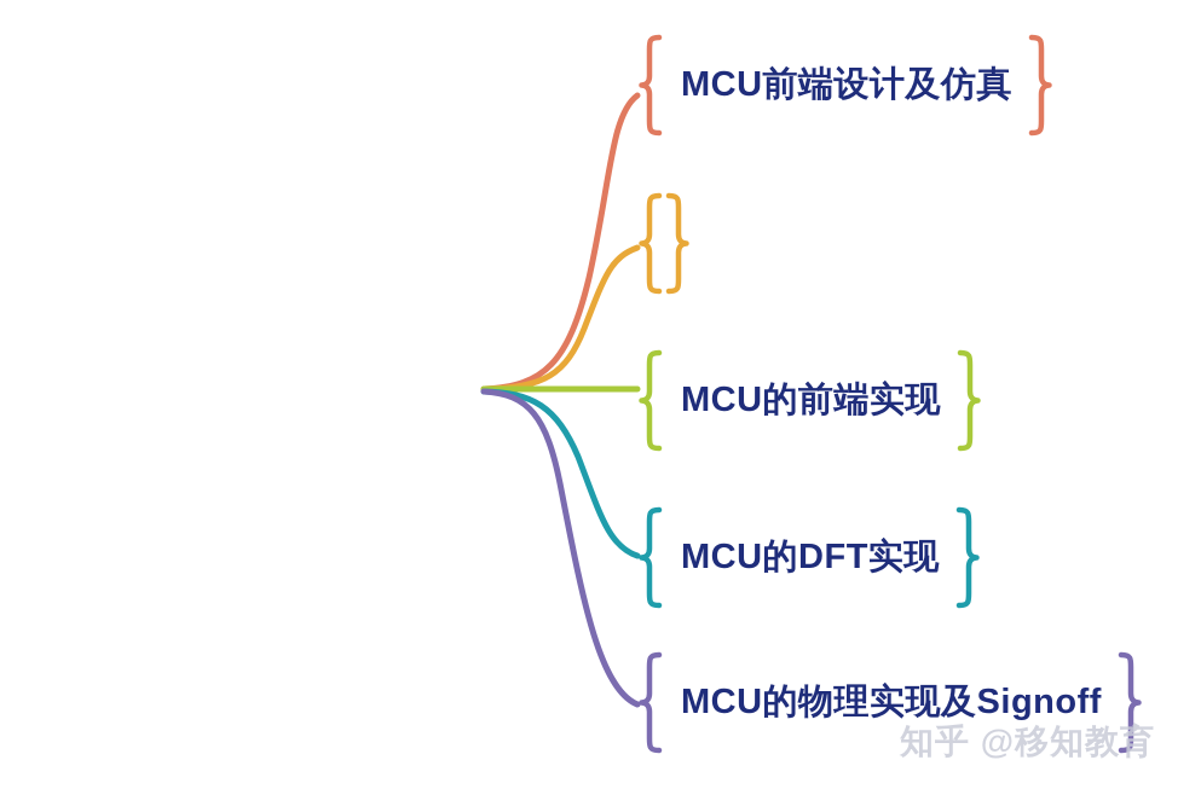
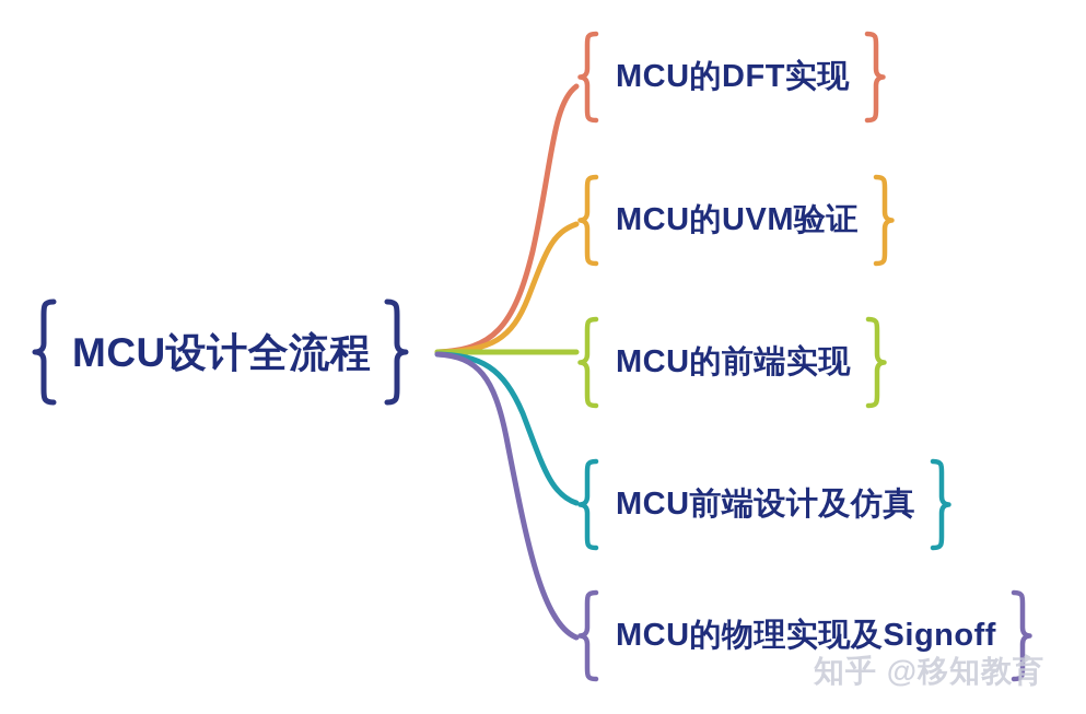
+ MCU设计全流程
- MCU前端设计及仿真
+ MCU的DFT实现
+ MCU的UVM验证
  MCU的前端实现
- MCU的DFT实现
+ MCU前端设计及仿真
  MCU的物理实现及Signoff
  知乎 @移知教育
